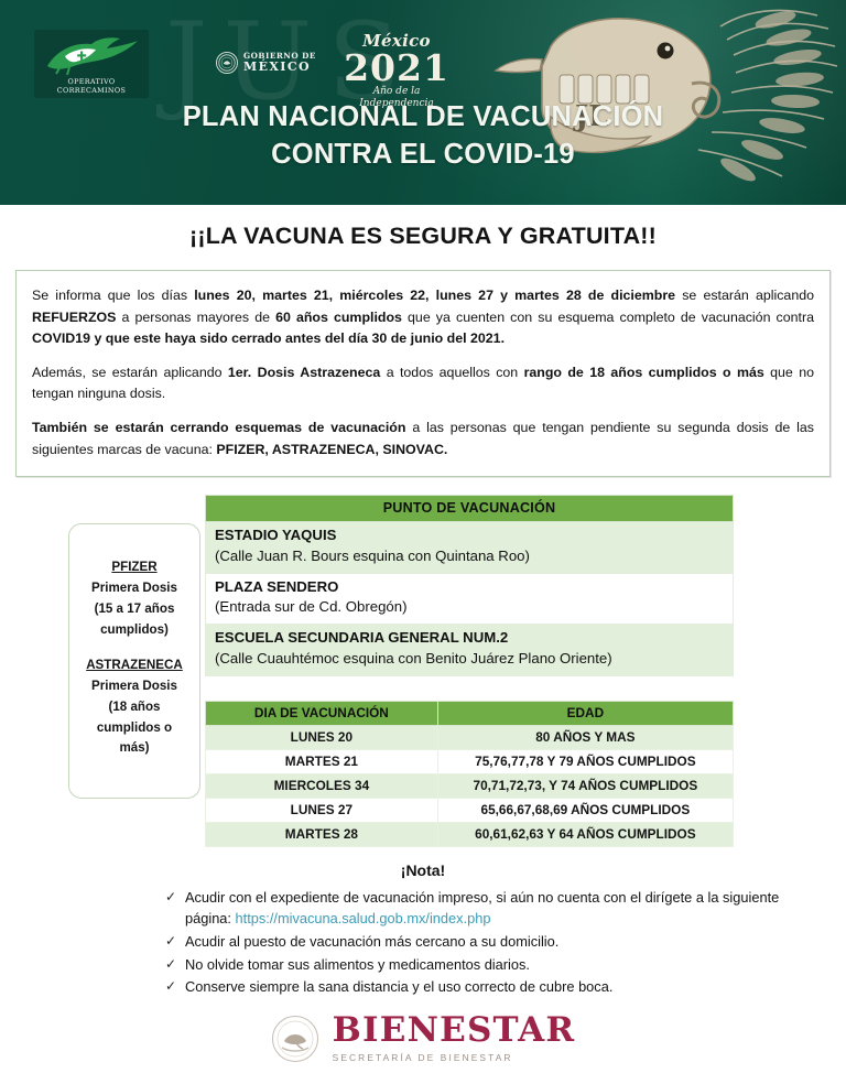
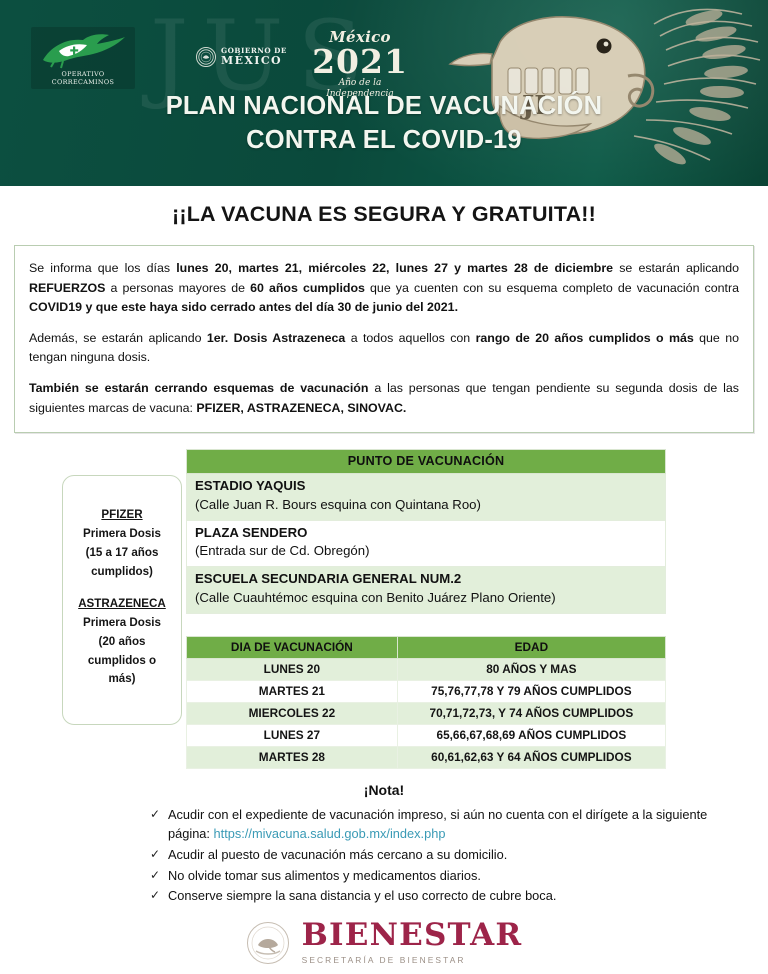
  JUS
  OPERATIVO CORRECAMINOS
  GOBIERNO DE
  MÉXICO
  México
  2021
  Año de la
  Independencia
  JL
  PLAN NACIONAL DE VACUNACIÓN
  CONTRA EL COVID-19
  ¡¡LA VACUNA ES SEGURA Y GRATUITA!!
  Se informa que los días lunes 20, martes 21, miércoles 22, lunes 27 y martes 28 de diciembre se estarán aplicando REFUERZOS a personas mayores de 60 años cumplidos que ya cuenten con su esquema completo de vacunación contra COVID19 y que este haya sido cerrado antes del día 30 de junio del 2021.
- Además, se estarán aplicando 1er. Dosis Astrazeneca a todos aquellos con rango de 18 años cumplidos o más que no tengan ninguna dosis.
+ Además, se estarán aplicando 1er. Dosis Astrazeneca a todos aquellos con rango de 20 años cumplidos o más que no tengan ninguna dosis.
  También se estarán cerrando esquemas de vacunación a las personas que tengan pendiente su segunda dosis de las siguientes marcas de vacuna: PFIZER, ASTRAZENECA, SINOVAC.
  PFIZER
  Primera Dosis
  (15 a 17 años
  cumplidos)
  ASTRAZENECA
  Primera Dosis
- (18 años
+ (20 años
  cumplidos o
  más)
  PUNTO DE VACUNACIÓN
  ESTADIO YAQUIS (Calle Juan R. Bours esquina con Quintana Roo)
  PLAZA SENDERO (Entrada sur de Cd. Obregón)
  ESCUELA SECUNDARIA GENERAL NUM.2 (Calle Cuauhtémoc esquina con Benito Juárez Plano Oriente)
  DIA DE VACUNACIÓN	EDAD
  LUNES 20	80 AÑOS Y MAS
  MARTES 21	75,76,77,78 Y 79 AÑOS CUMPLIDOS
- MIERCOLES 34	70,71,72,73, Y 74 AÑOS CUMPLIDOS
+ MIERCOLES 22	70,71,72,73, Y 74 AÑOS CUMPLIDOS
  LUNES 27	65,66,67,68,69 AÑOS CUMPLIDOS
  MARTES 28	60,61,62,63 Y 64 AÑOS CUMPLIDOS
  ¡Nota!
  ✓
  Acudir con el expediente de vacunación impreso, si aún no cuenta con el dirígete a la siguiente página: https://mivacuna.salud.gob.mx/index.php
  ✓
  Acudir al puesto de vacunación más cercano a su domicilio.
  ✓
  No olvide tomar sus alimentos y medicamentos diarios.
  ✓
  Conserve siempre la sana distancia y el uso correcto de cubre boca.
  BIENESTAR
  SECRETARÍA DE BIENESTAR
